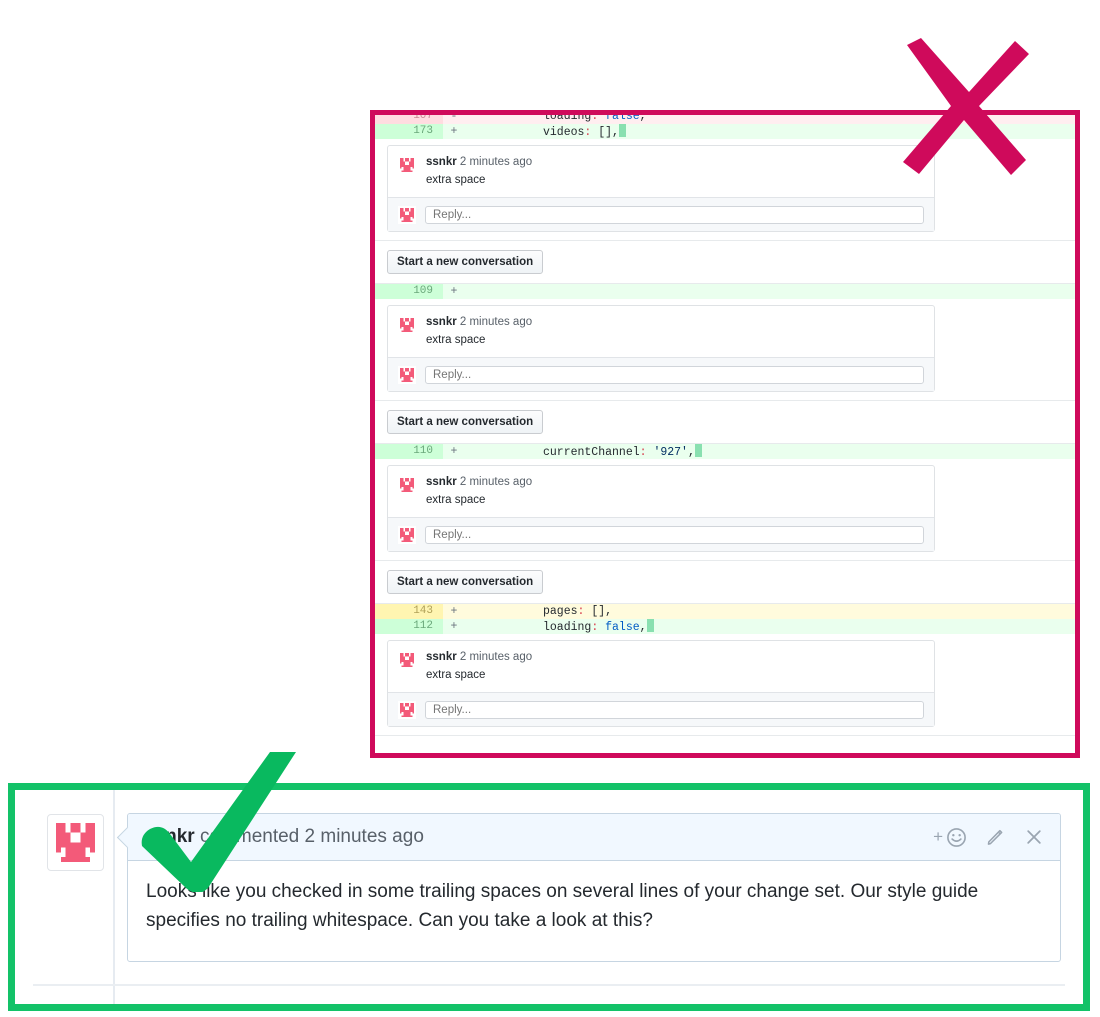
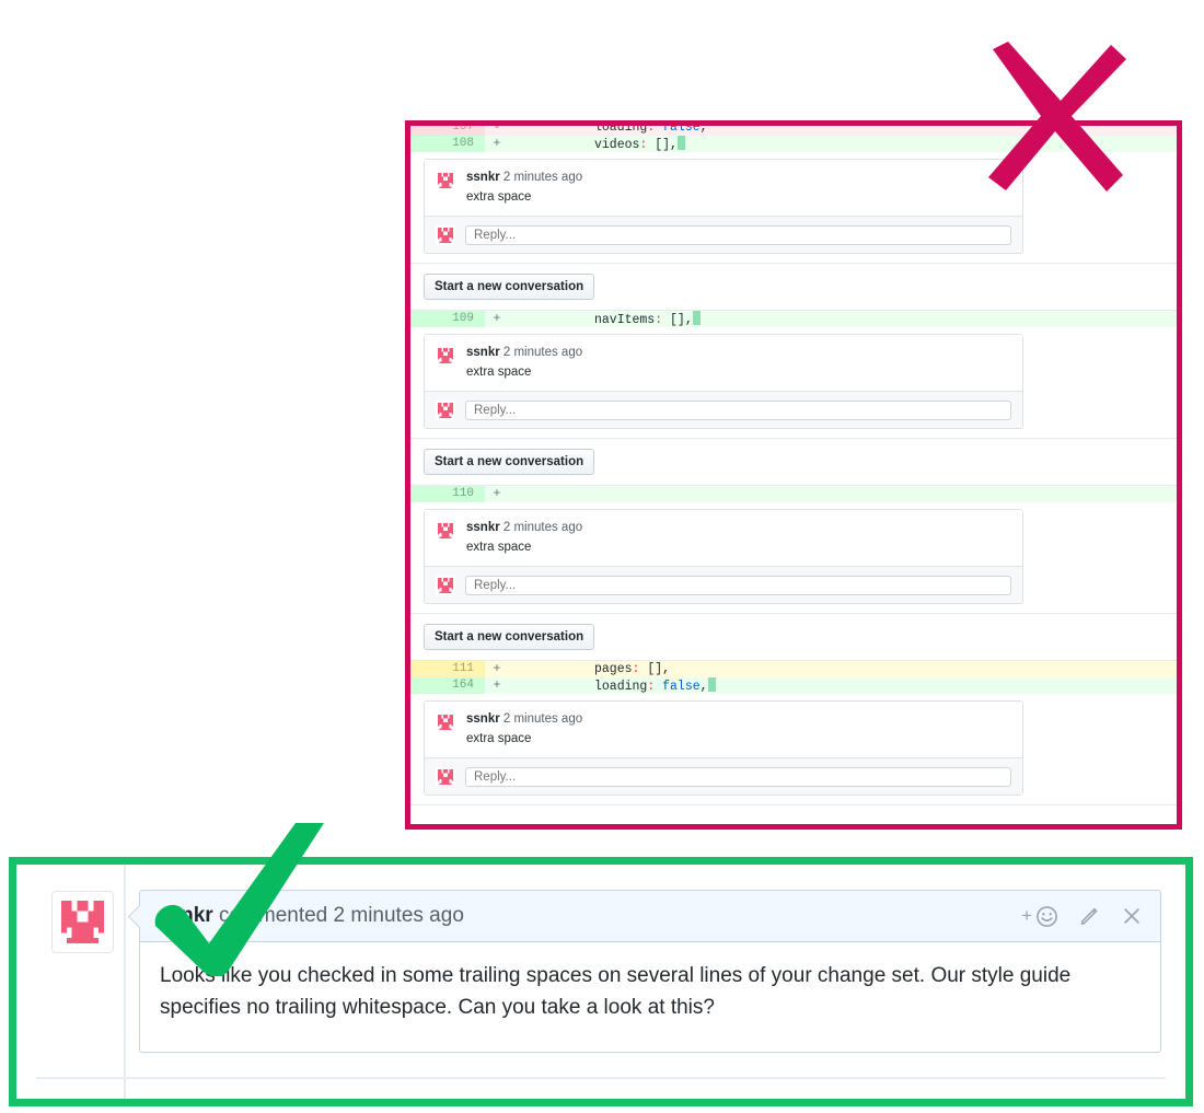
  107
  -
  loading: false,
- 173
+ 108
  +
  videos: [],
  ssnkr 2 minutes ago
  extra space
  Reply...
  Start a new conversation
  109
  +
+ navItems: [],
  ssnkr 2 minutes ago
  extra space
  Reply...
  Start a new conversation
  110
  +
- currentChannel: '927',
  ssnkr 2 minutes ago
  extra space
  Reply...
  Start a new conversation
- 143
+ 111
  +
  pages: [],
- 112
+ 164
  +
  loading: false,
  ssnkr 2 minutes ago
  extra space
  Reply...
  kr cmented 2 minutes ago
  +
  Look like you checked in some trailing spaces on several lines of your change set. Our style guide specifies no trailing whitespace. Can you take a look at this?
